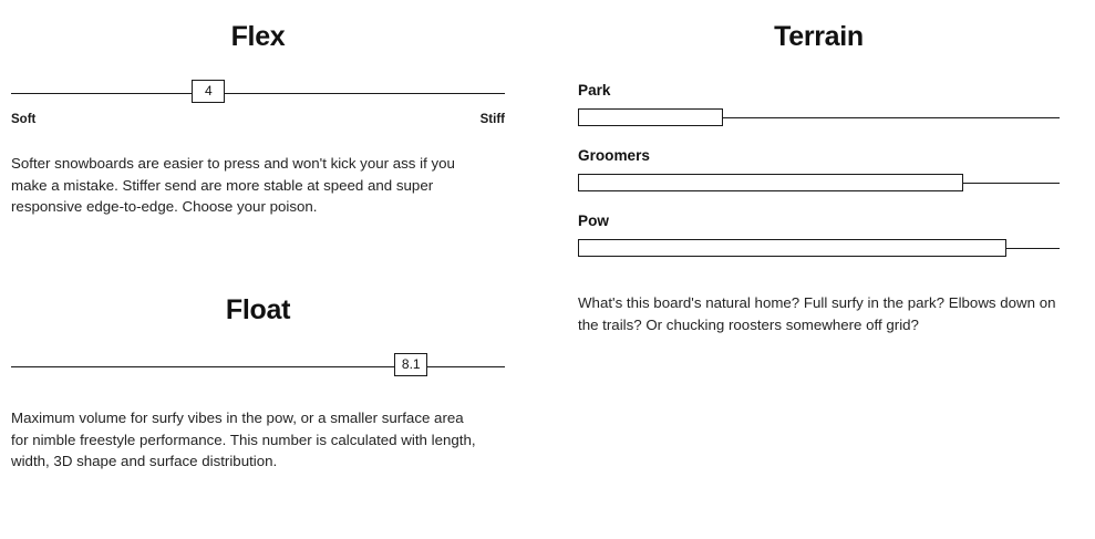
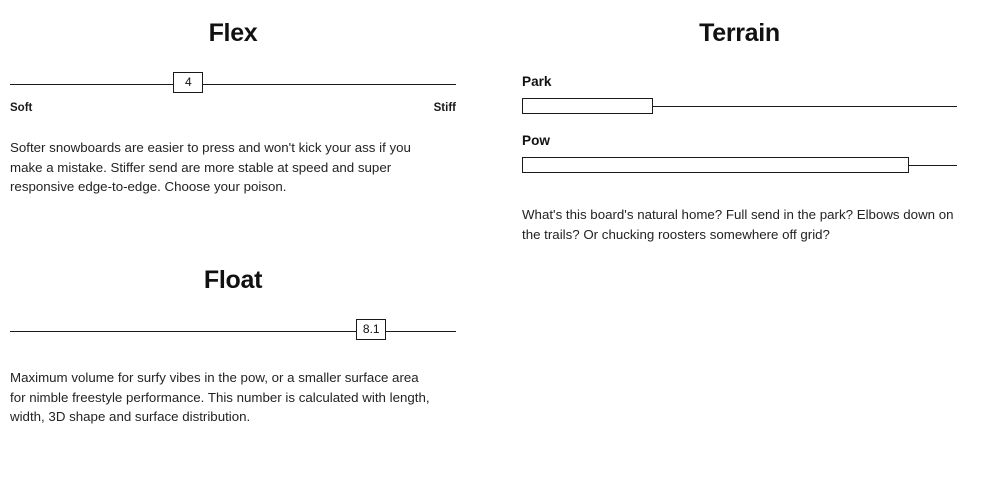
  Flex
  4
  Soft
  Stiff
  Softer snowboards are easier to press and won't kick your ass if you make a mistake. Stiffer send are more stable at speed and super responsive edge-to-edge. Choose your poison.
  Float
  8.1
  Maximum volume for surfy vibes in the pow, or a smaller surface area for nimble freestyle performance. This number is calculated with length, width, 3D shape and surface distribution.
  Terrain
  Park
- Groomers
  Pow
- What's this board's natural home? Full surfy in the park? Elbows down on the trails? Or chucking roosters somewhere off grid?
+ What's this board's natural home? Full send in the park? Elbows down on the trails? Or chucking roosters somewhere off grid?
